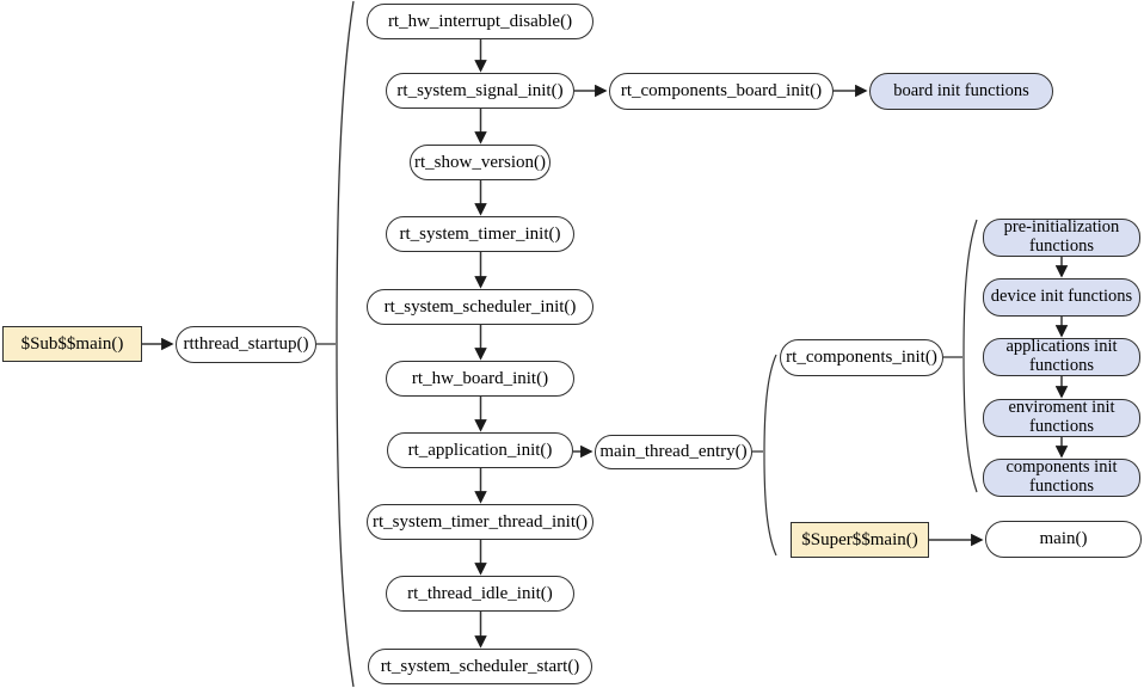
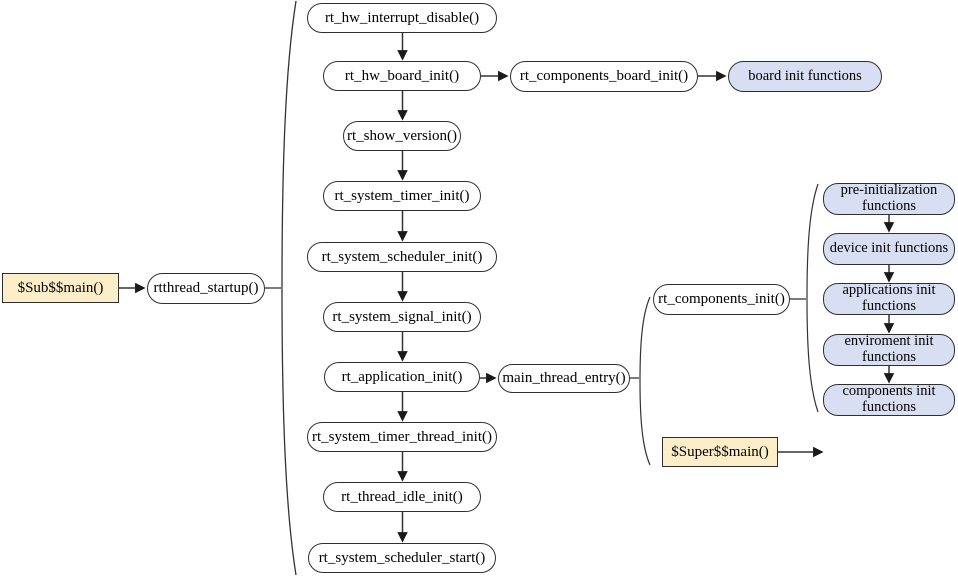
  $Sub$$main()
  rtthread_startup()
  rt_hw_interrupt_disable()
- rt_system_signal_init()
+ rt_hw_board_init()
  rt_show_version()
  rt_system_timer_init()
  rt_system_scheduler_init()
- rt_hw_board_init()
+ rt_system_signal_init()
  rt_application_init()
  rt_system_timer_thread_init()
  rt_thread_idle_init()
  rt_system_scheduler_start()
  rt_components_board_init()
  board init functions
  main_thread_entry()
  rt_components_init()
  $Super$$main()
- main()
  pre-initialization functions
  device init functions
  applications init functions
  enviroment init functions
  components init functions
